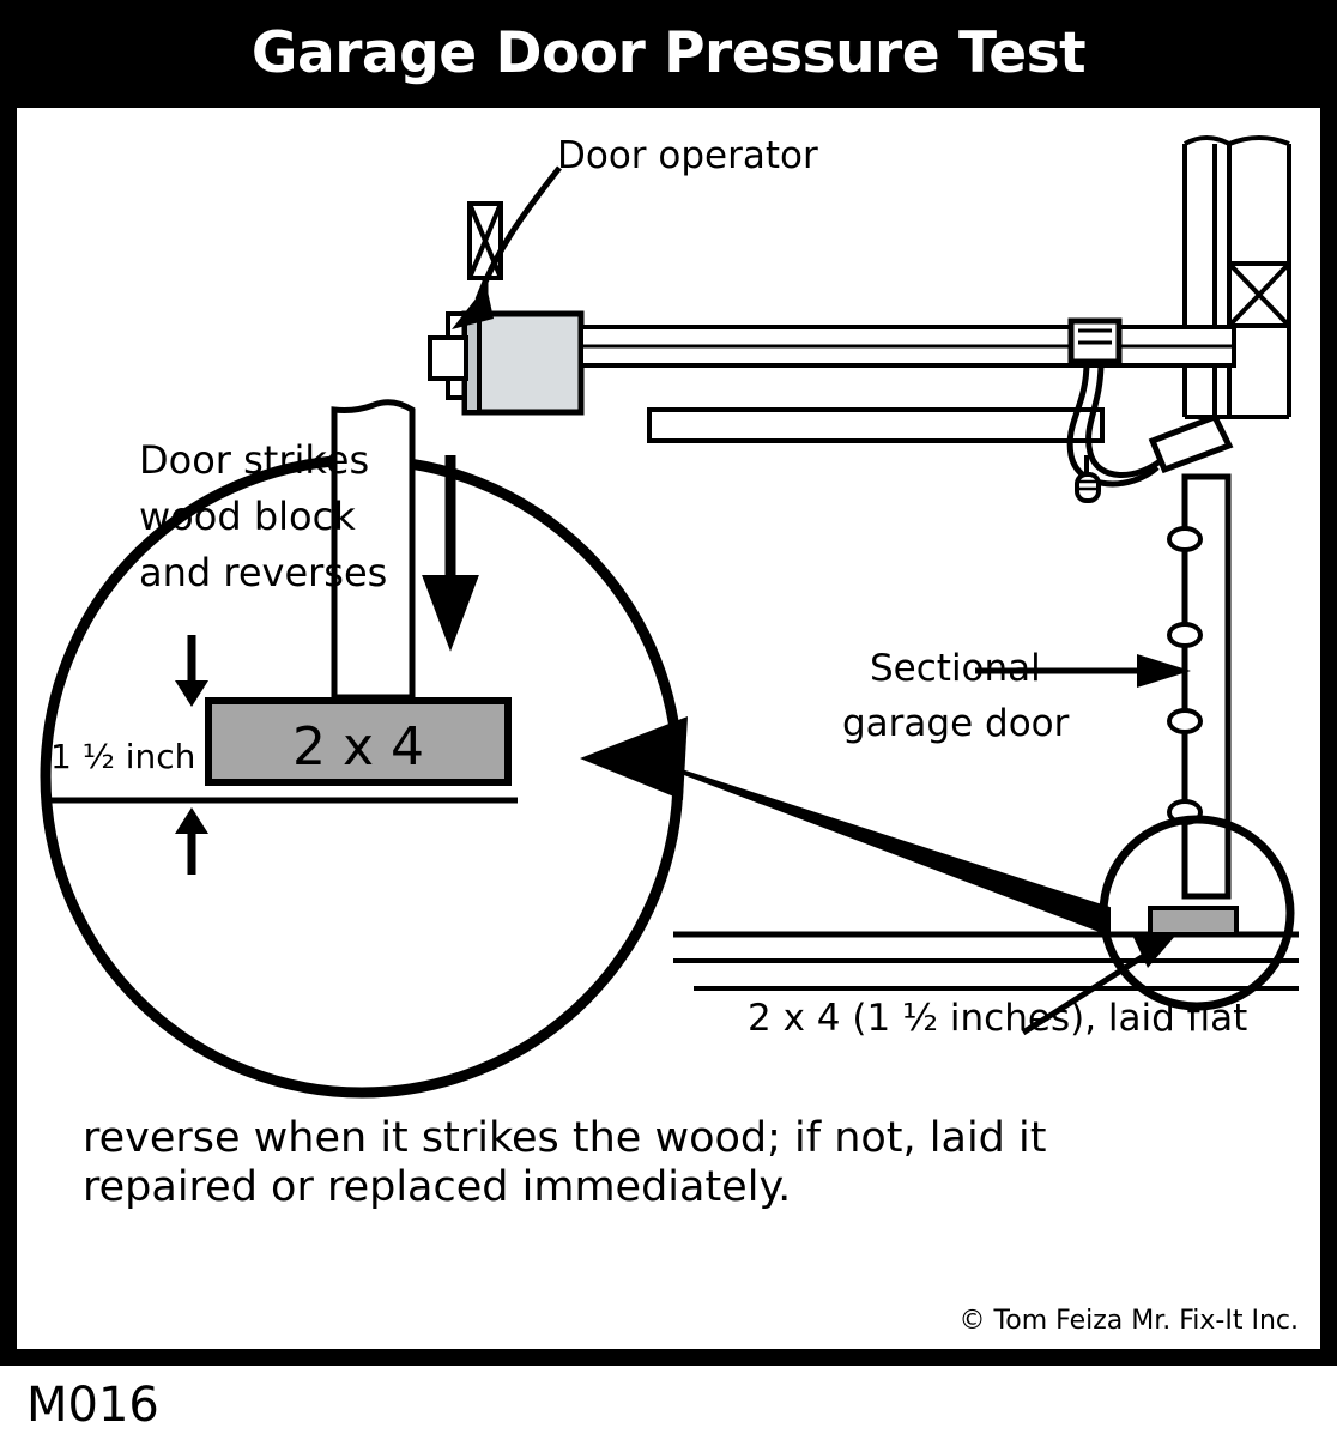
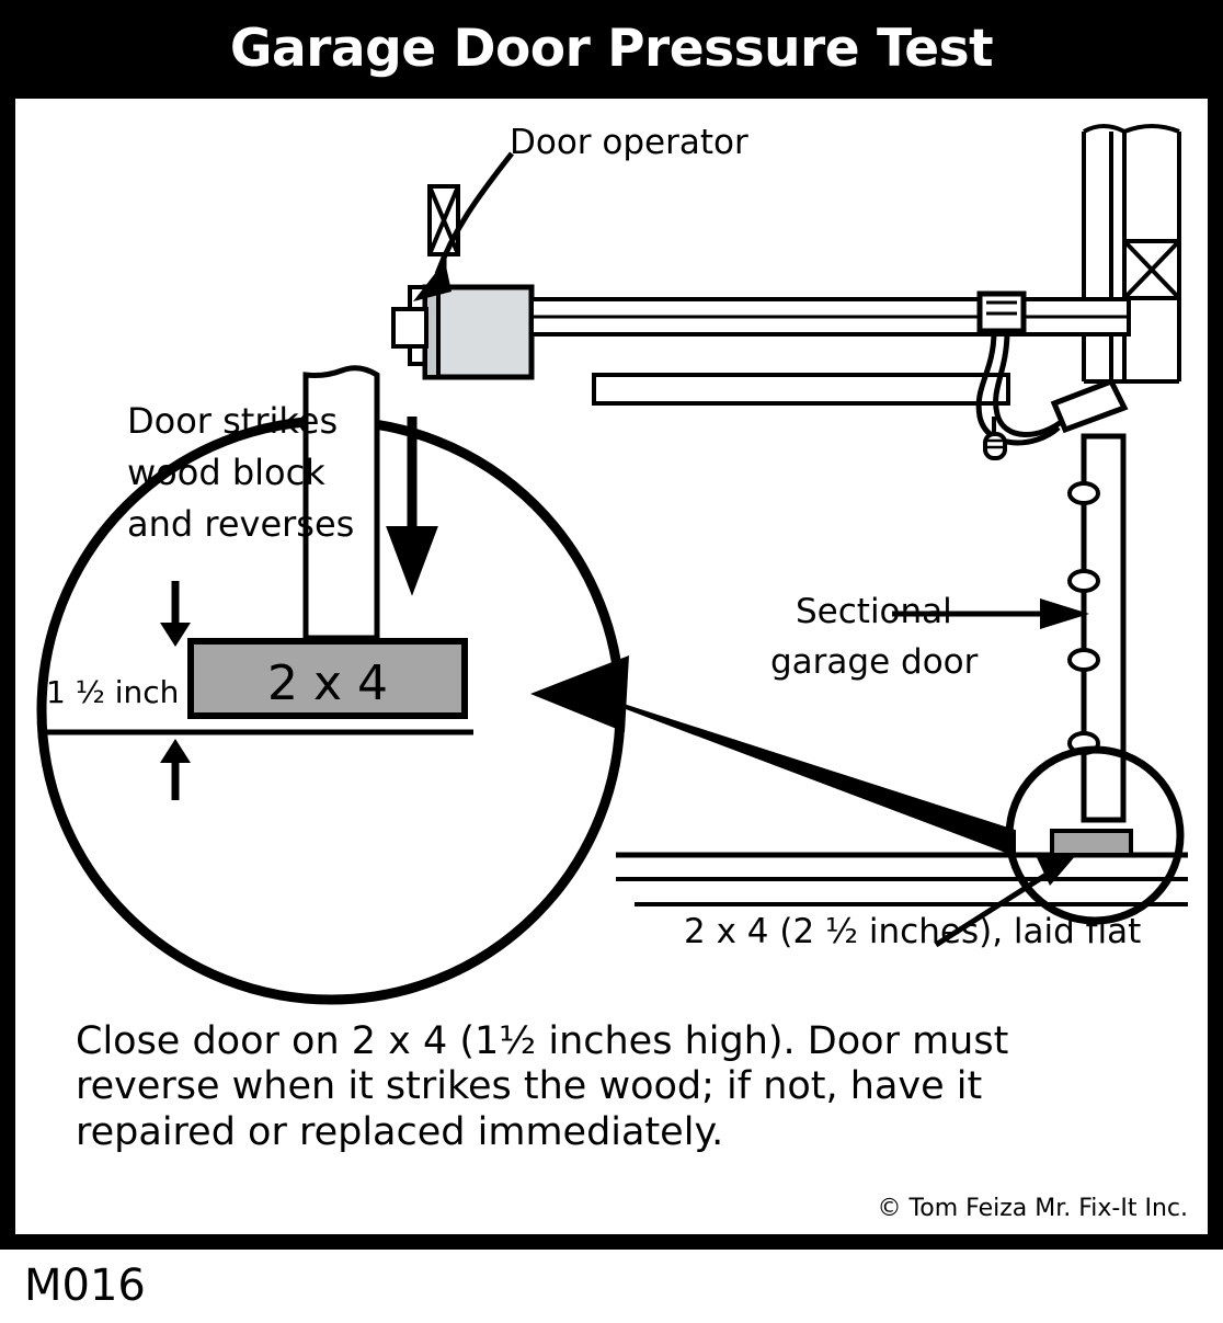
  Garage Door Pressure Test
  2 x 4
  Door operator
  Sectional
  garage door
- 2 x 4 (1 ½ inches), laid flat
+ 2 x 4 (2 ½ inches), laid flat
  Door strikes
  wood block
  and reverses
  1 ½ inch
+ Close door on 2 x 4 (1½ inches high). Door must
- reverse when it strikes the wood; if not, laid it
+ reverse when it strikes the wood; if not, have it
  repaired or replaced immediately.
  © Tom Feiza Mr. Fix-It Inc.
  M016
